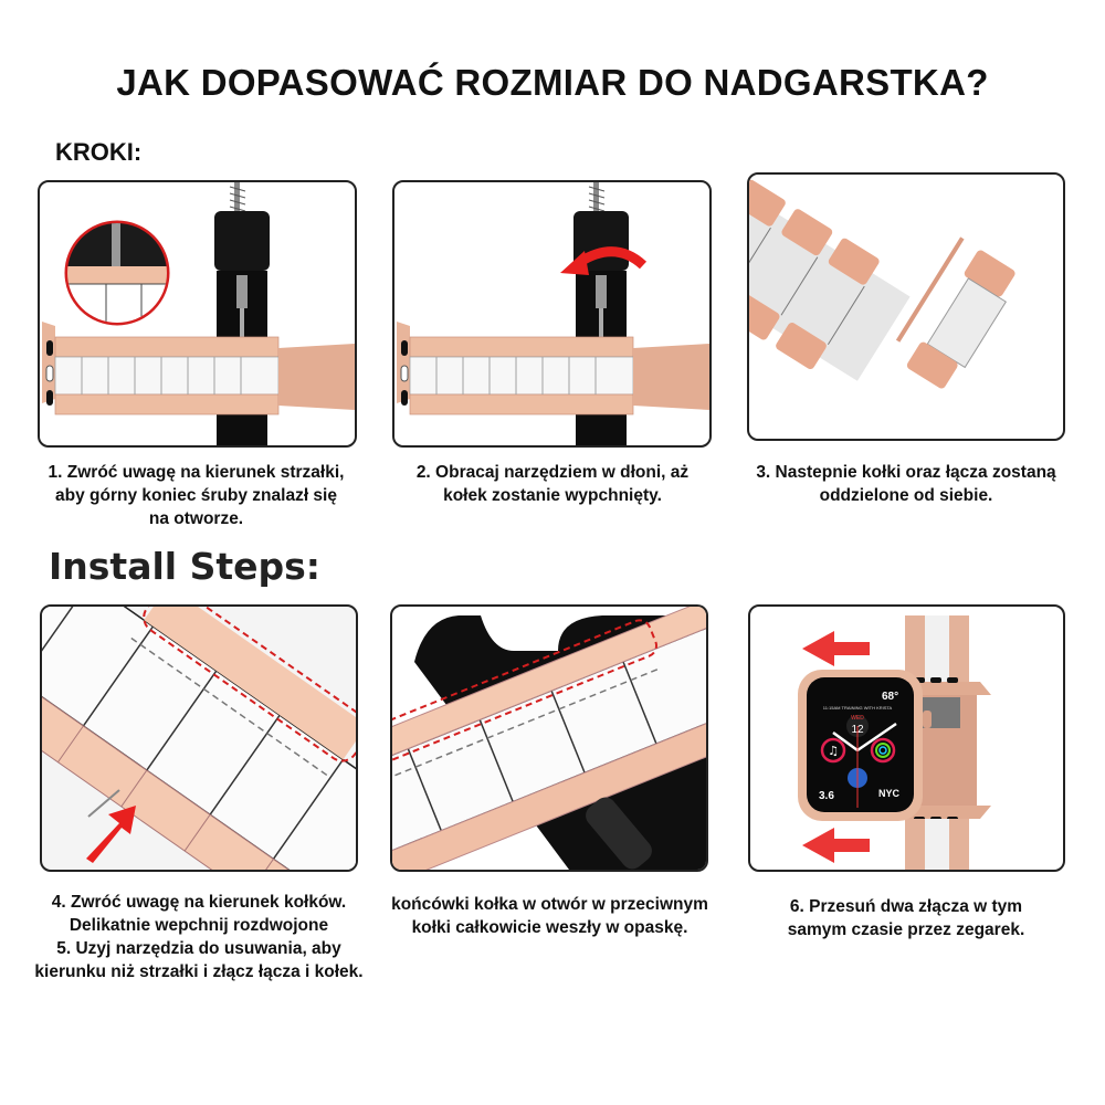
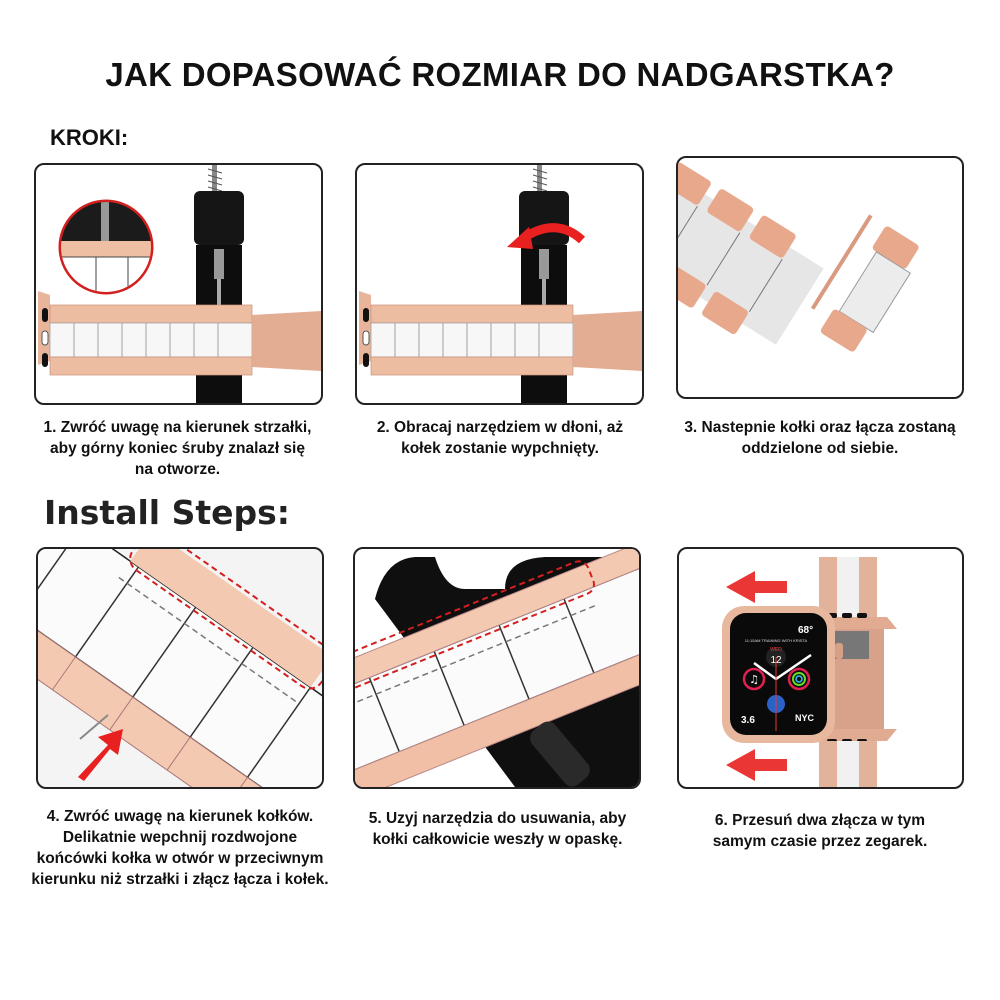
  JAK DOPASOWAĆ ROZMIAR DO NADGARSTKA?
  KROKI:
  1. Zwróć uwagę na kierunek strzałki,
  aby górny koniec śruby znalazł się
  na otworze.
  2. Obracaj narzędziem w dłoni, aż
  kołek zostanie wypchnięty.
  3. Nastepnie kołki oraz łącza zostaną
  oddzielone od siebie.
  Install Steps:
  12
  68°
  ♫
  3.6
  NYC
  4. Zwróć uwagę na kierunek kołków.
  Delikatnie wepchnij rozdwojone
- 5. Uzyj narzędzia do usuwania, aby
+ końcówki kołka w otwór w przeciwnym
  kierunku niż strzałki i złącz łącza i kołek.
- końcówki kołka w otwór w przeciwnym
+ 5. Uzyj narzędzia do usuwania, aby
  kołki całkowicie weszły w opaskę.
  6. Przesuń dwa złącza w tym
  samym czasie przez zegarek.
